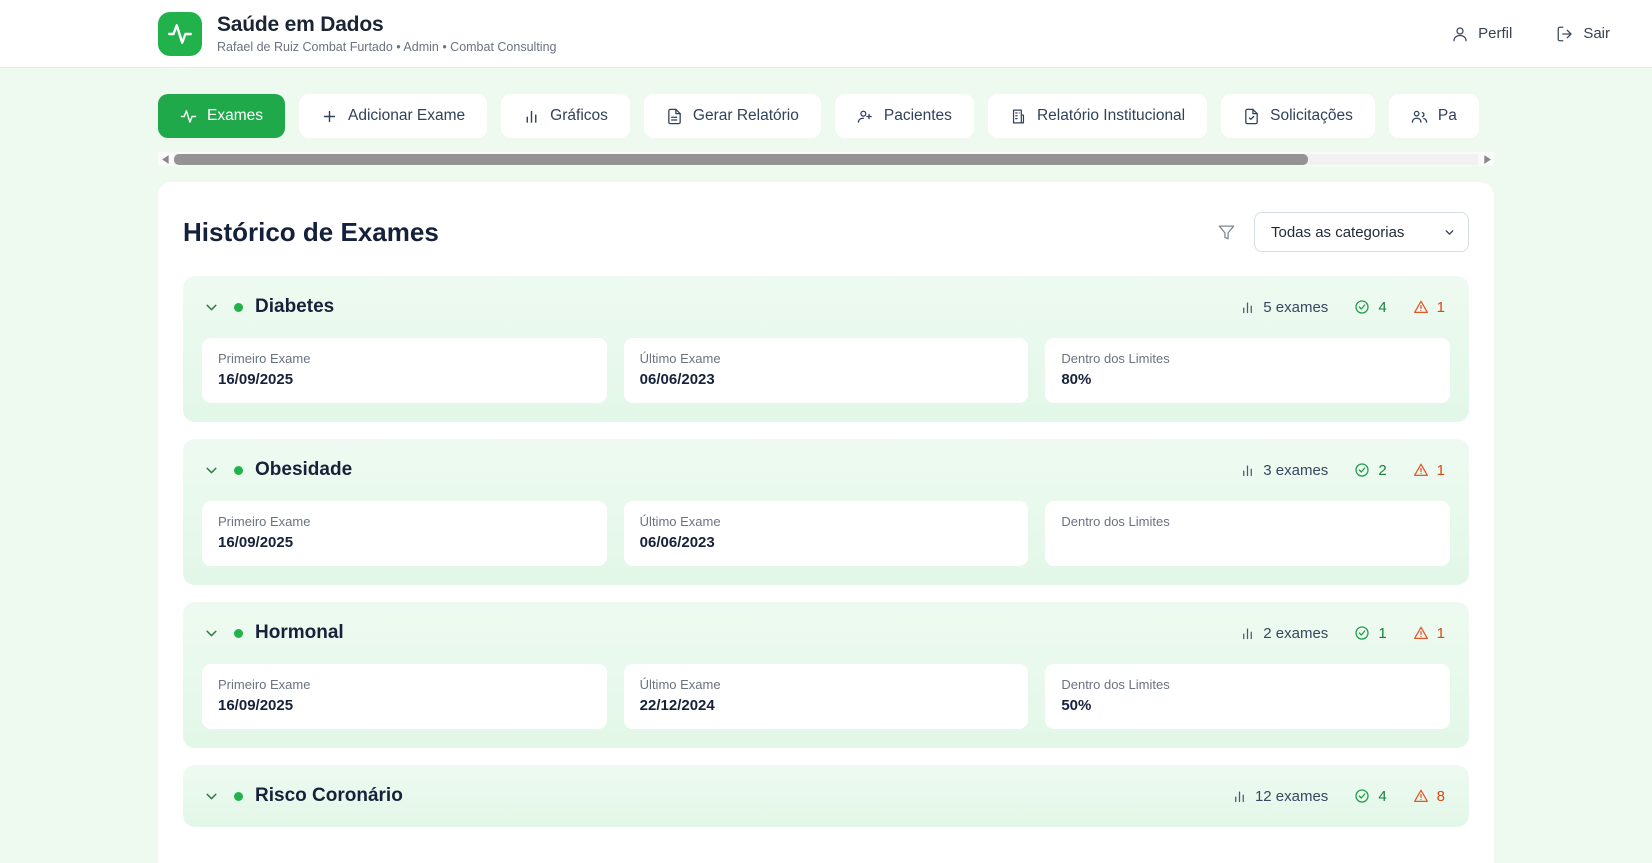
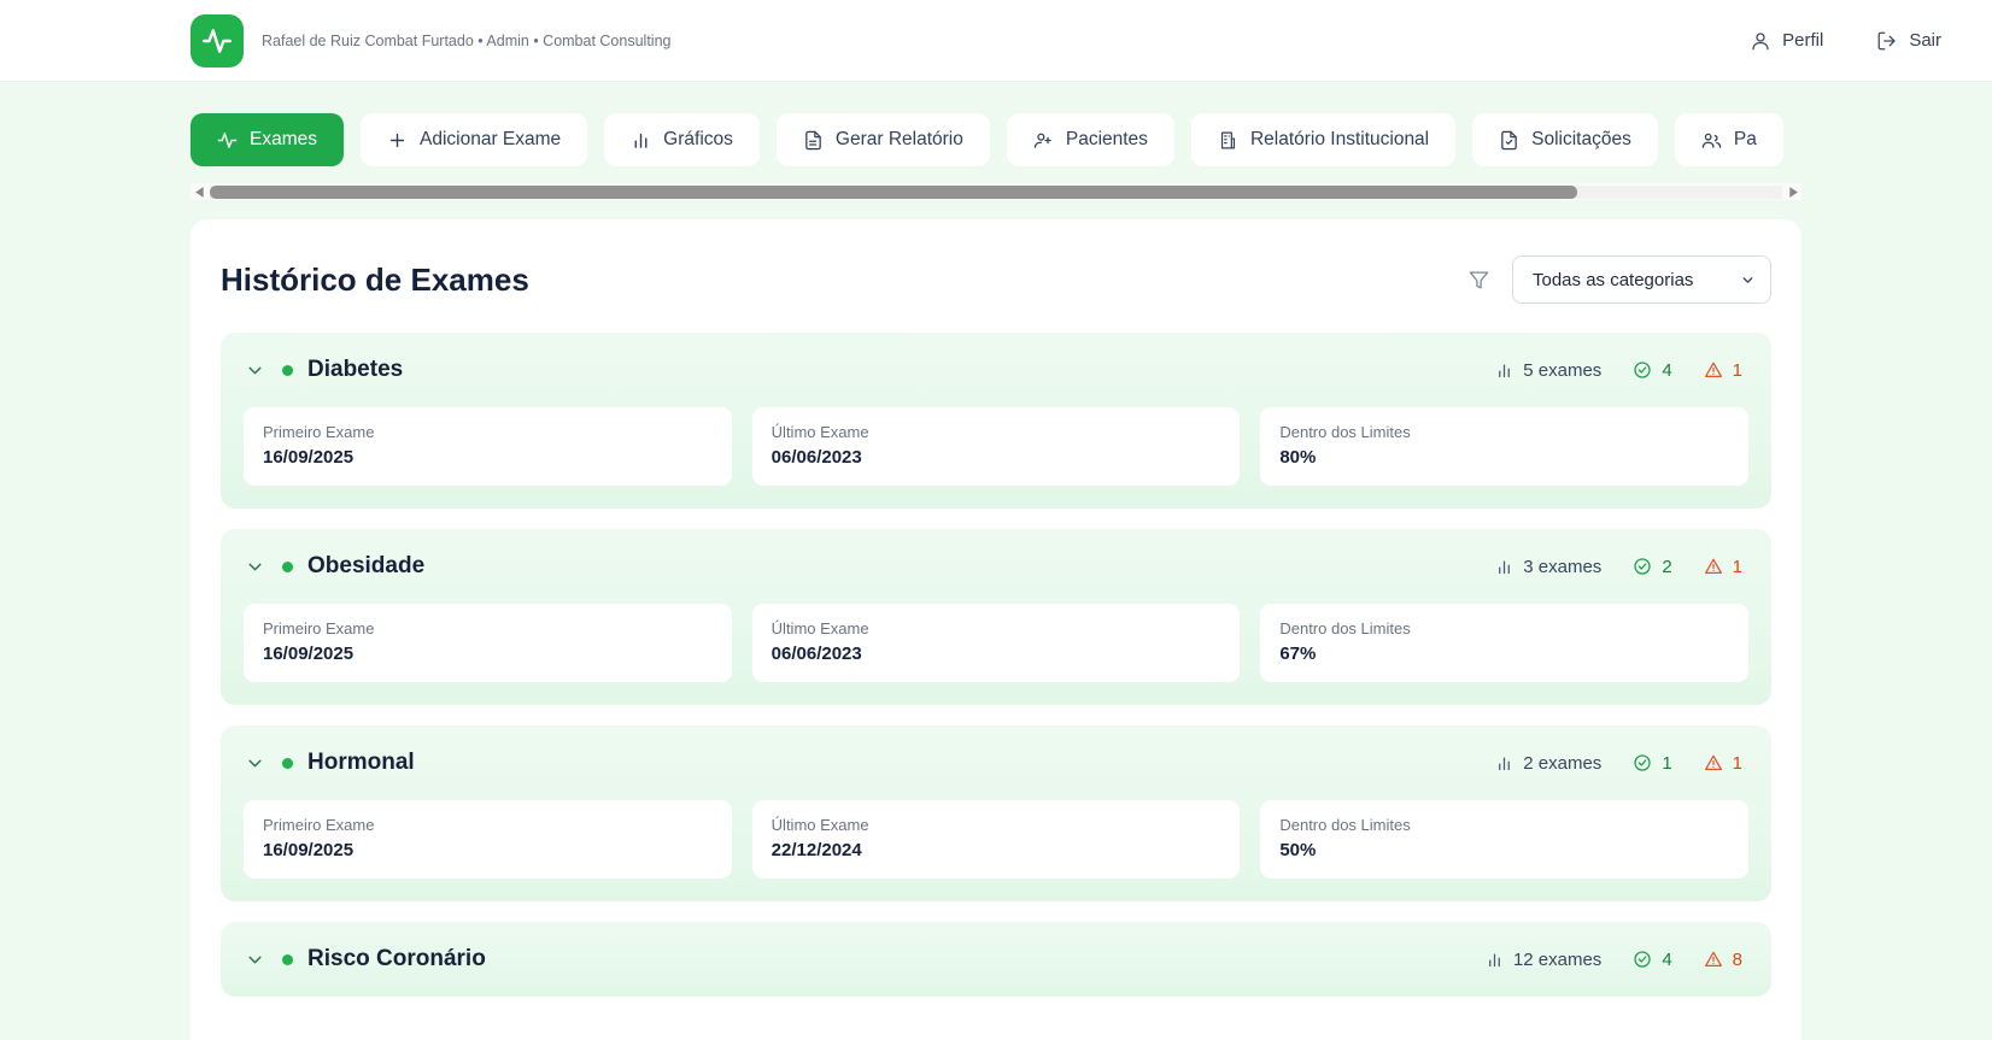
- Saúde em Dados
  Rafael de Ruiz Combat Furtado • Admin • Combat Consulting
  Perfil
  Sair
  Exames
  Adicionar Exame
  Gráficos
  Gerar Relatório
  Pacientes
  Relatório Institucional
  Solicitações
  Pa
  Histórico de Exames
  Todas as categorias
  Diabetes
  5 exames
  4
  1
  Primeiro Exame
  16/09/2025
  Último Exame
  06/06/2023
  Dentro dos Limites
  80%
  Obesidade
  3 exames
  2
  1
  Primeiro Exame
  16/09/2025
  Último Exame
  06/06/2023
  Dentro dos Limites
+ 67%
  Hormonal
  2 exames
  1
  1
  Primeiro Exame
  16/09/2025
  Último Exame
  22/12/2024
  Dentro dos Limites
  50%
  Risco Coronário
  12 exames
  4
  8
